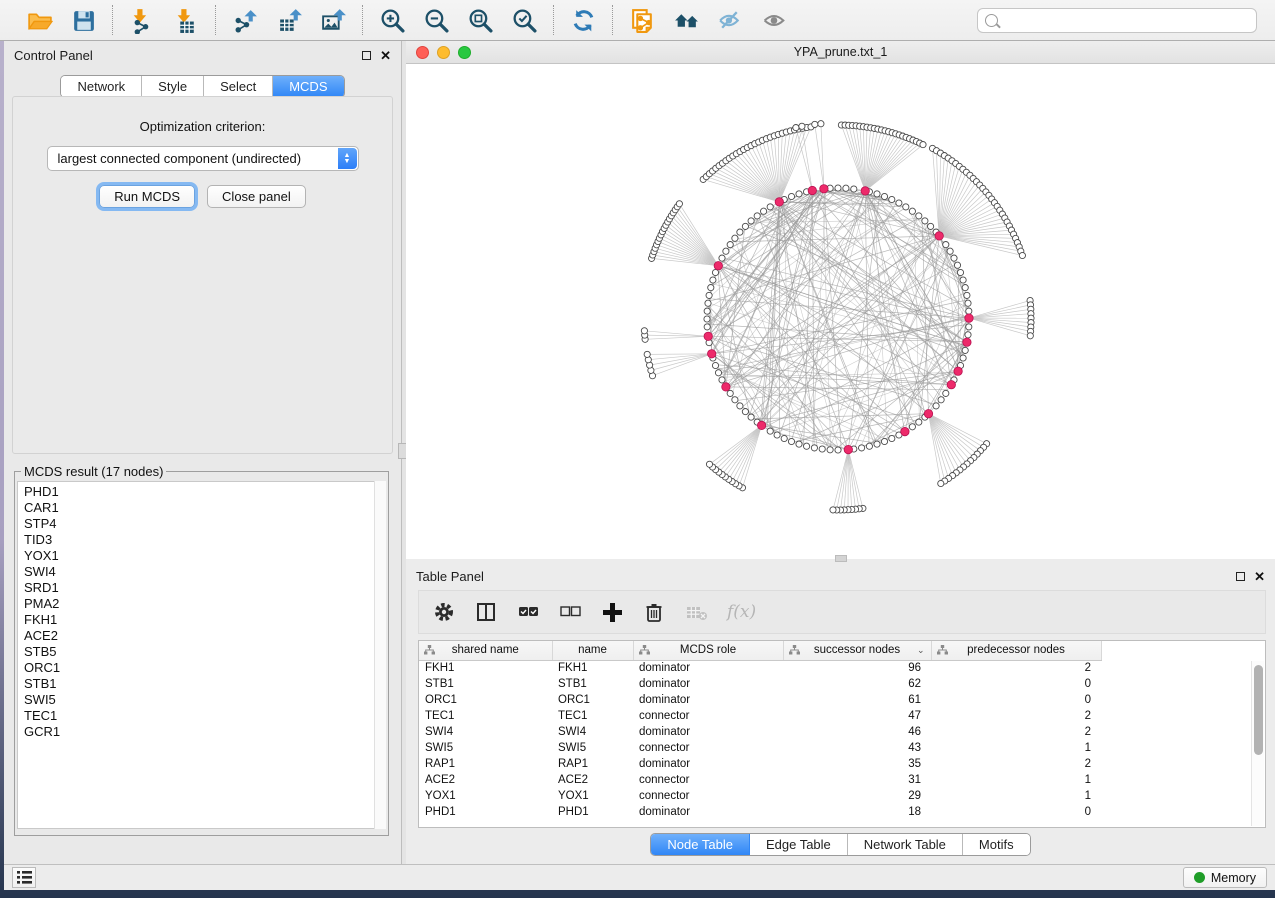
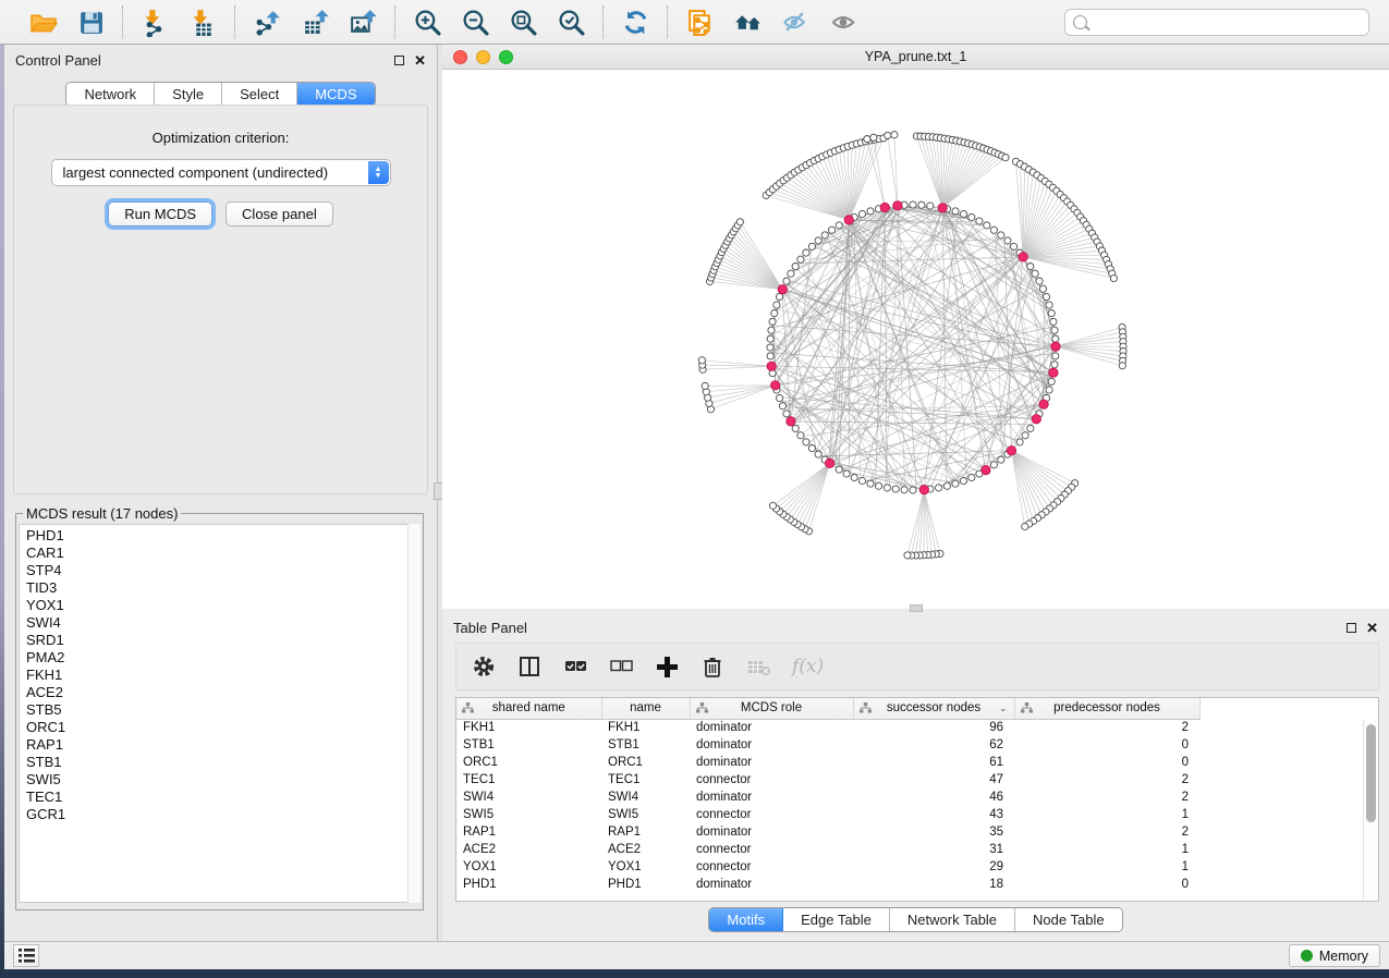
  Control Panel
  ✕
  Network
  Style
  Select
  MCDS
  Optimization criterion:
  largest connected component (undirected)
  Run MCDS
  Close panel
  MCDS result (17 nodes)
  PHD1
  CAR1
  STP4
  TID3
  YOX1
  SWI4
  SRD1
  PMA2
  FKH1
  ACE2
  STB5
  ORC1
+ RAP1
  STB1
  SWI5
  TEC1
  GCR1
  YPA_prune.txt_1
  Table Panel
  ✕
  f(x)
  shared name	name	MCDS role	successor nodes ⌄	predecessor nodes
  FKH1	FKH1	dominator	96	2
  STB1	STB1	dominator	62	0
  ORC1	ORC1	dominator	61	0
  TEC1	TEC1	connector	47	2
  SWI4	SWI4	dominator	46	2
  SWI5	SWI5	connector	43	1
  RAP1	RAP1	dominator	35	2
  ACE2	ACE2	connector	31	1
  YOX1	YOX1	connector	29	1
  PHD1	PHD1	dominator	18	0
- Node Table
+ Motifs
  Edge Table
  Network Table
- Motifs
+ Node Table
  Memory
